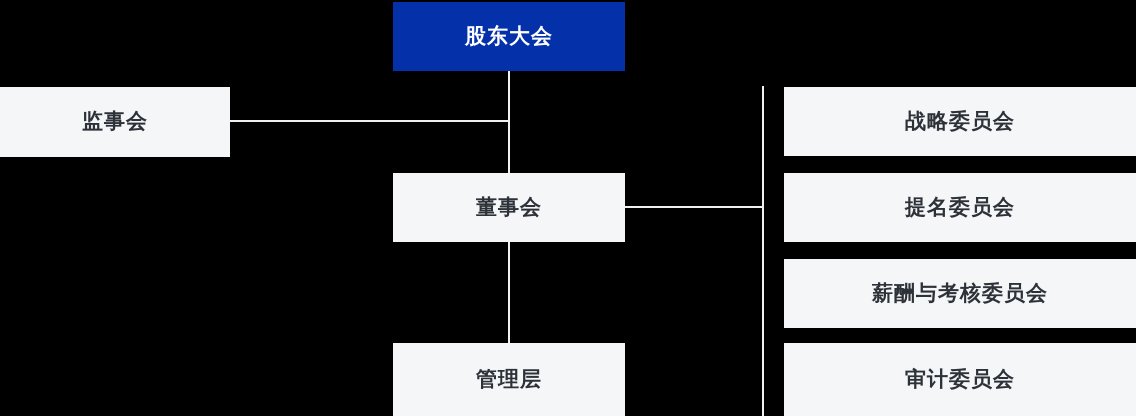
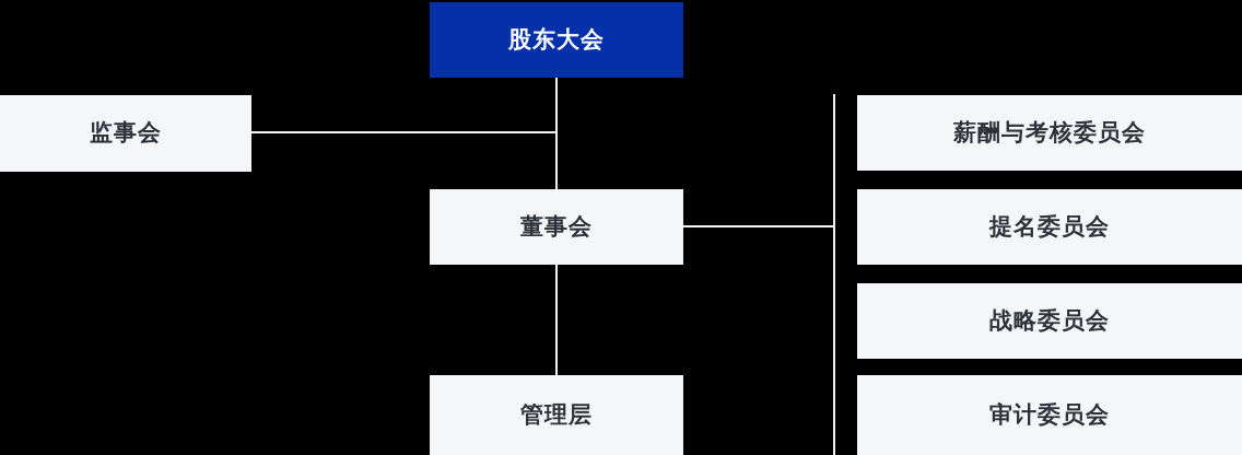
  股东大会
  监事会
  董事会
  管理层
- 战略委员会
+ 薪酬与考核委员会
  提名委员会
- 薪酬与考核委员会
+ 战略委员会
  审计委员会
